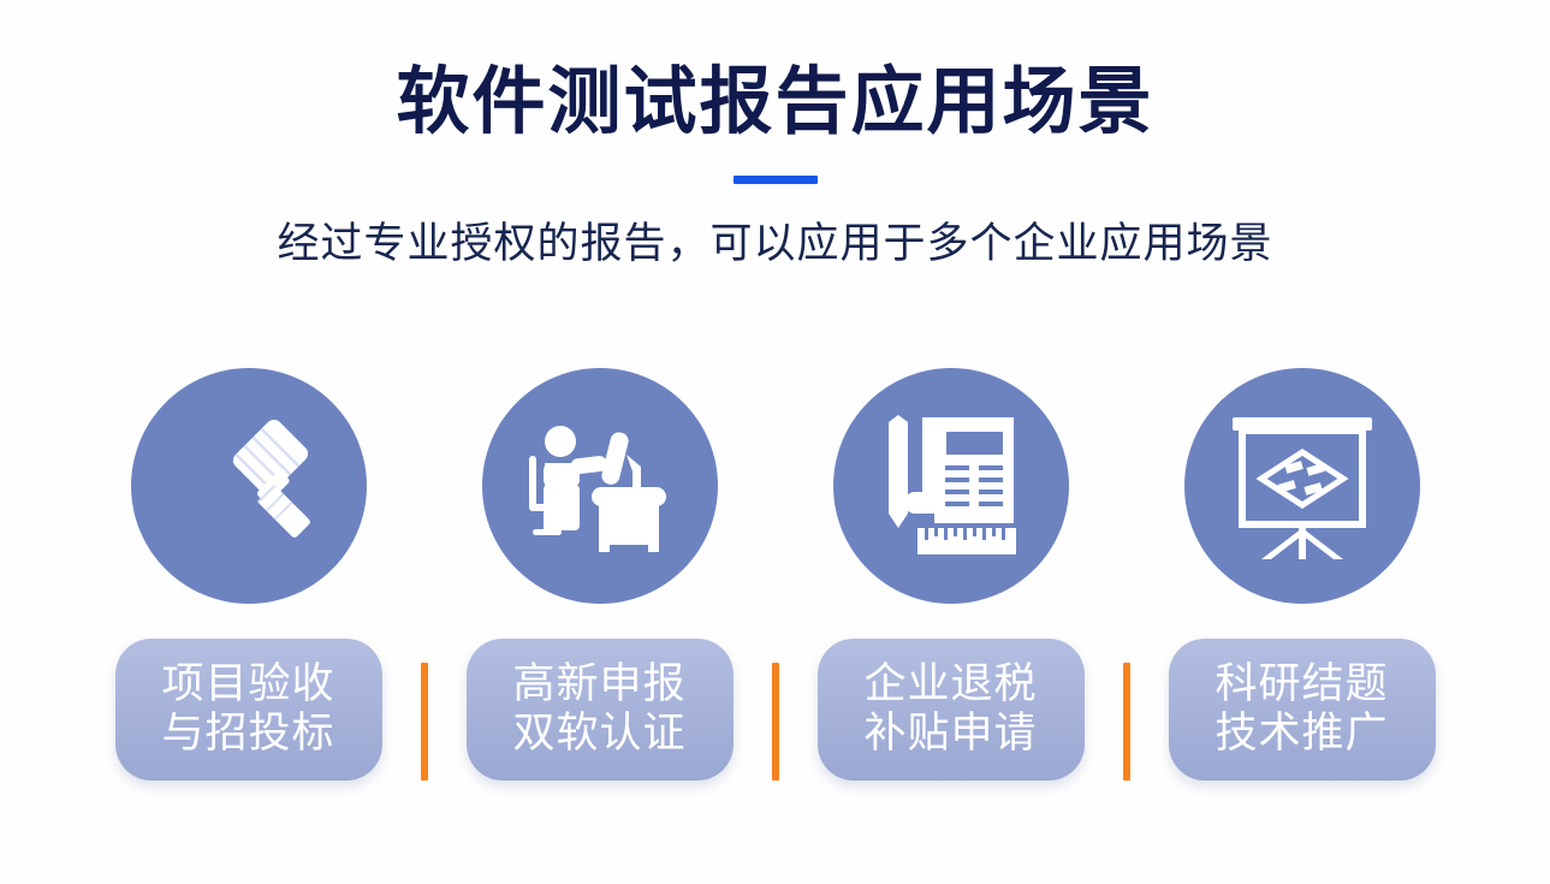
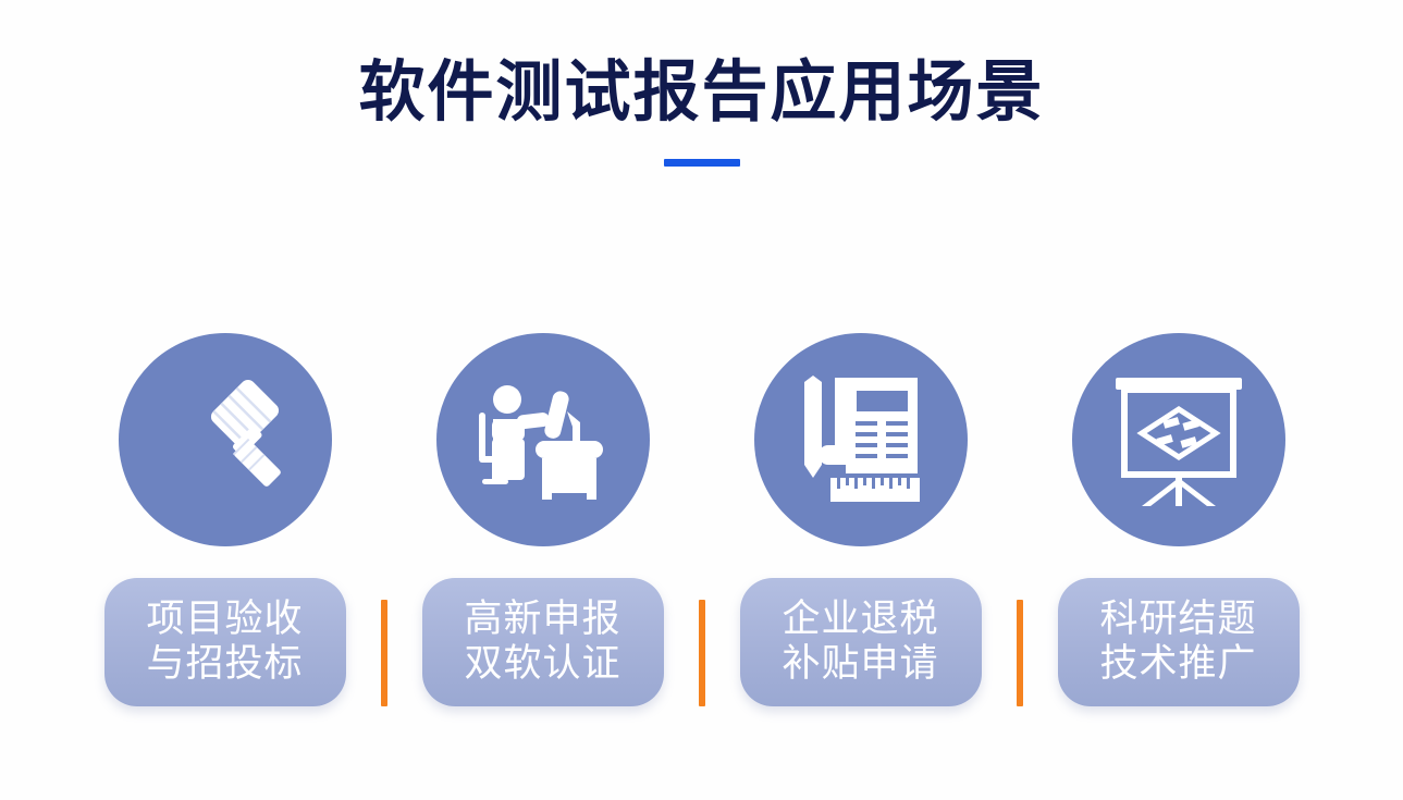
  软件测试报告应用场景
- 经过专业授权的报告，可以应用于多个企业应用场景
  项目验收
  与招投标
  高新申报
  双软认证
  企业退税
  补贴申请
  科研结题
  技术推广
